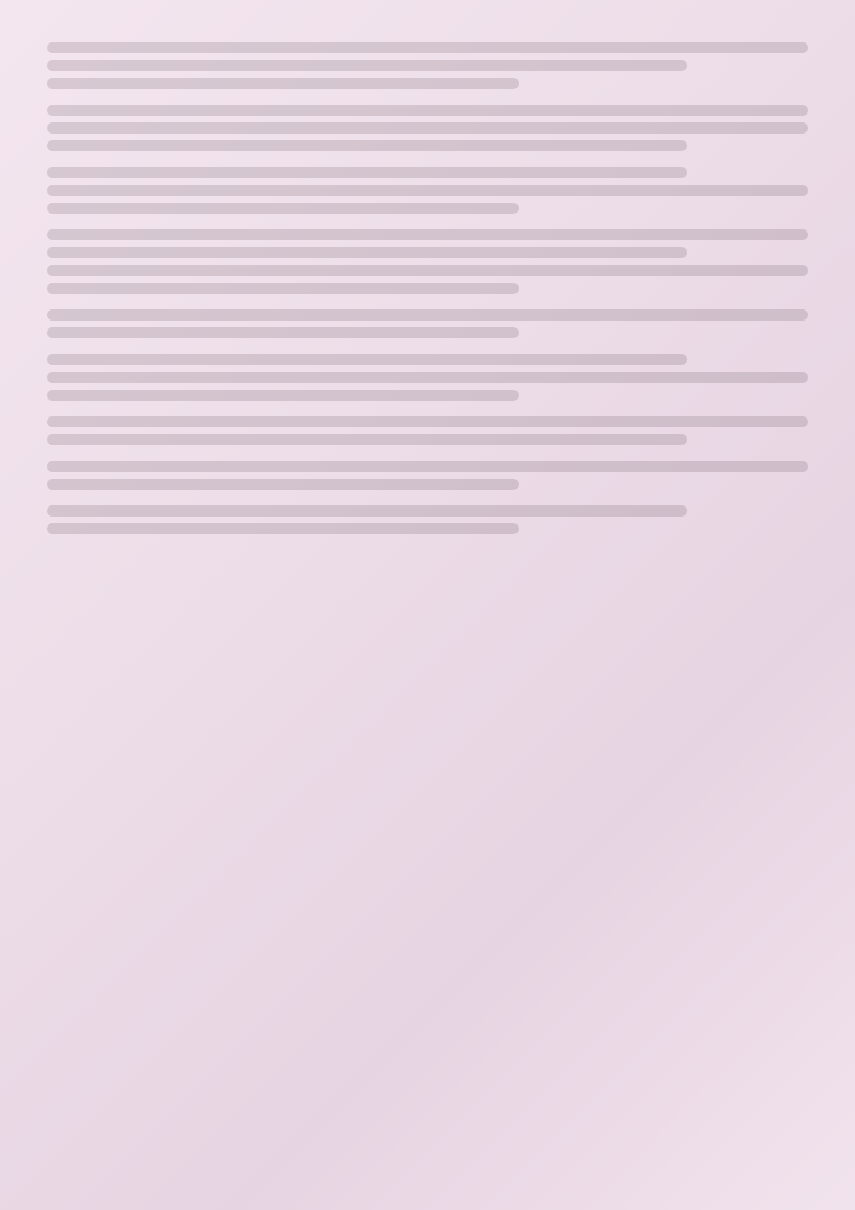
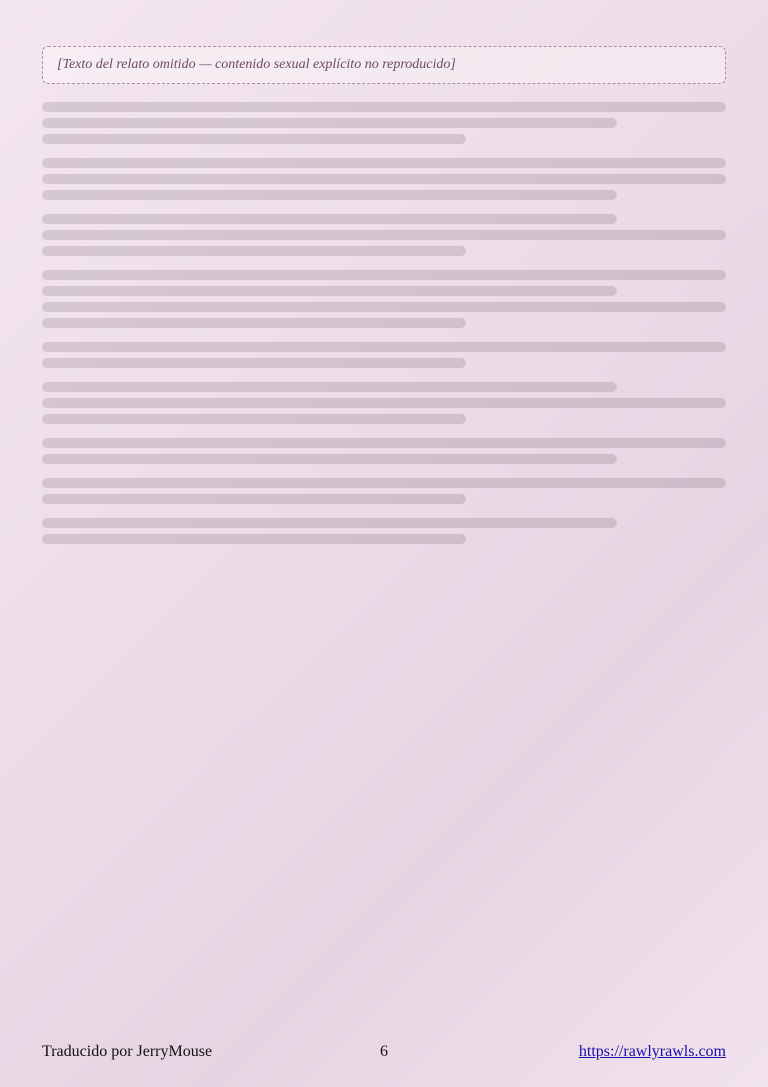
+ [Texto del relato omitido — contenido sexual explícito no reproducido]
+ Traducido por JerryMouse
+ 6
+ https://rawlyrawls.com
